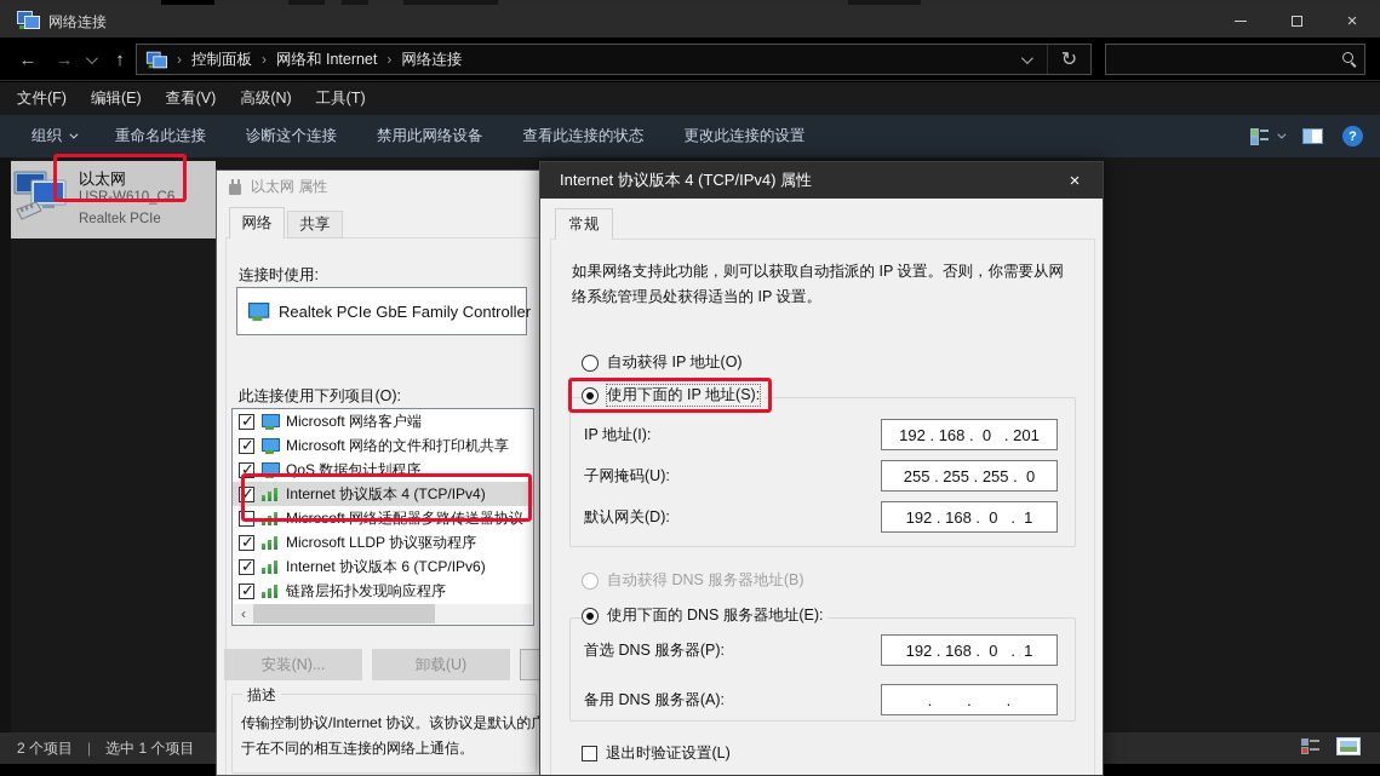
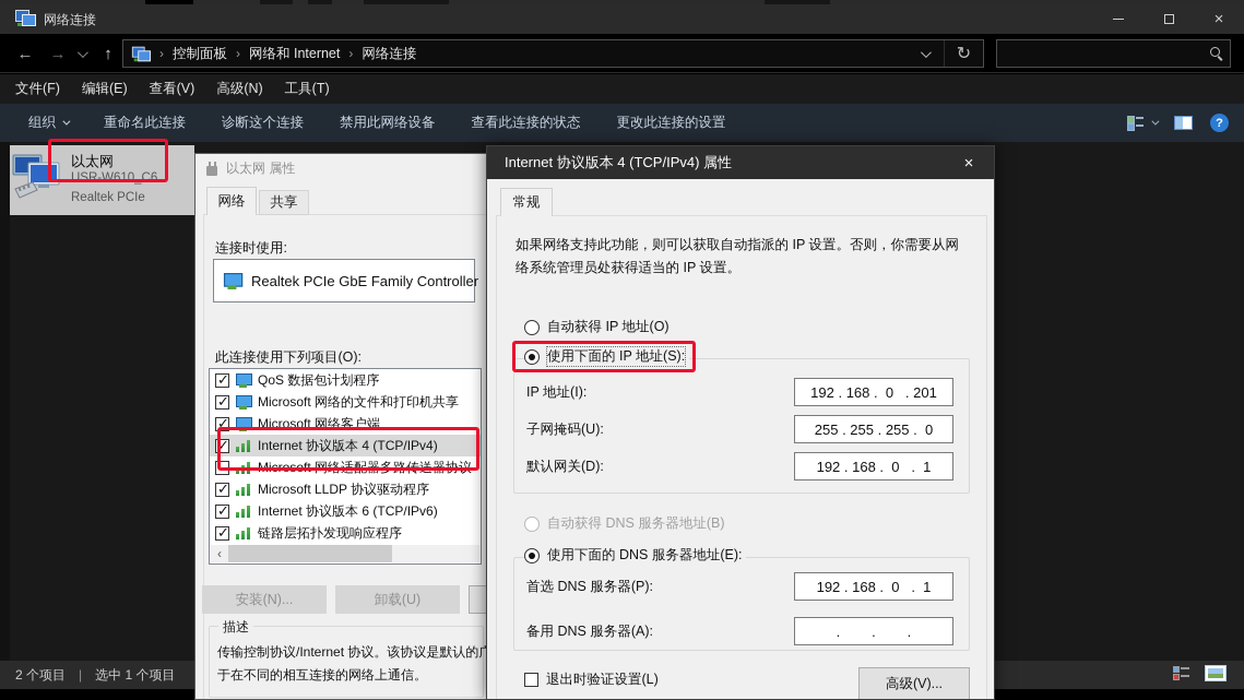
  网络连接
  ×
  ←
  →
  ↑
  ›
  控制面板
  ›
  网络和 Internet
  ›
  网络连接
  ↻
  文件(F)
  编辑(E)
  查看(V)
  高级(N)
  工具(T)
  组织
  重命名此连接
  诊断这个连接
  禁用此网络设备
  查看此连接的状态
  更改此连接的设置
  ?
  以太网
  USR-W610_C6
  Realtek PCIe
  2 个项目
  |
  选中 1 个项目
  以太网 属性
  网络
  共享
  连接时使用:
  Realtek PCIe GbE Family Controller
  此连接使用下列项目(O):
- Microsoft 网络客户端
+ QoS 数据包计划程序
  Microsoft 网络的文件和打印机共享
- QoS 数据包计划程序
+ Microsoft 网络客户端
  Internet 协议版本 4 (TCP/IPv4)
  Microsoft 网络适配器多路传送器协议
  Microsoft LLDP 协议驱动程序
  Internet 协议版本 6 (TCP/IPv6)
  链路层拓扑发现响应程序
  ‹
  安装(N)...
  卸载(U)
  描述
  传输控制协议/Internet 协议。该协议是默认的
  于在不同的相互连接的网络上通信。
  Internet 协议版本 4 (TCP/IPv4) 属性
  ×
  常规
  如果网络支持此功能，则可以获取自动指派的 IP 设置。否则，你需要从网
  络系统管理员处获得适当的 IP 设置。
  自动获得 IP 地址(O)
  使用下面的 IP 地址(S):
  IP 地址(I):
  192 . 168 . 0 . 201
  子网掩码(U):
  255 . 255 . 255 . 0
  默认网关(D):
  192 . 168 . 0 . 1
  自动获得 DNS 服务器地址(B)
  使用下面的 DNS 服务器地址(E):
  首选 DNS 服务器(P):
  192 . 168 . 0 . 1
  备用 DNS 服务器(A):
  . . .
  退出时验证设置(L)
+ 高级(V)...
